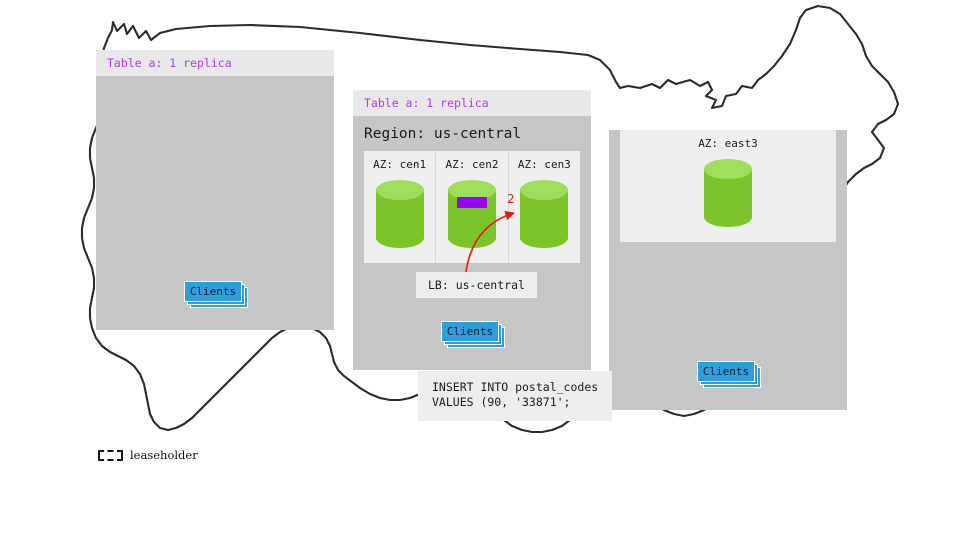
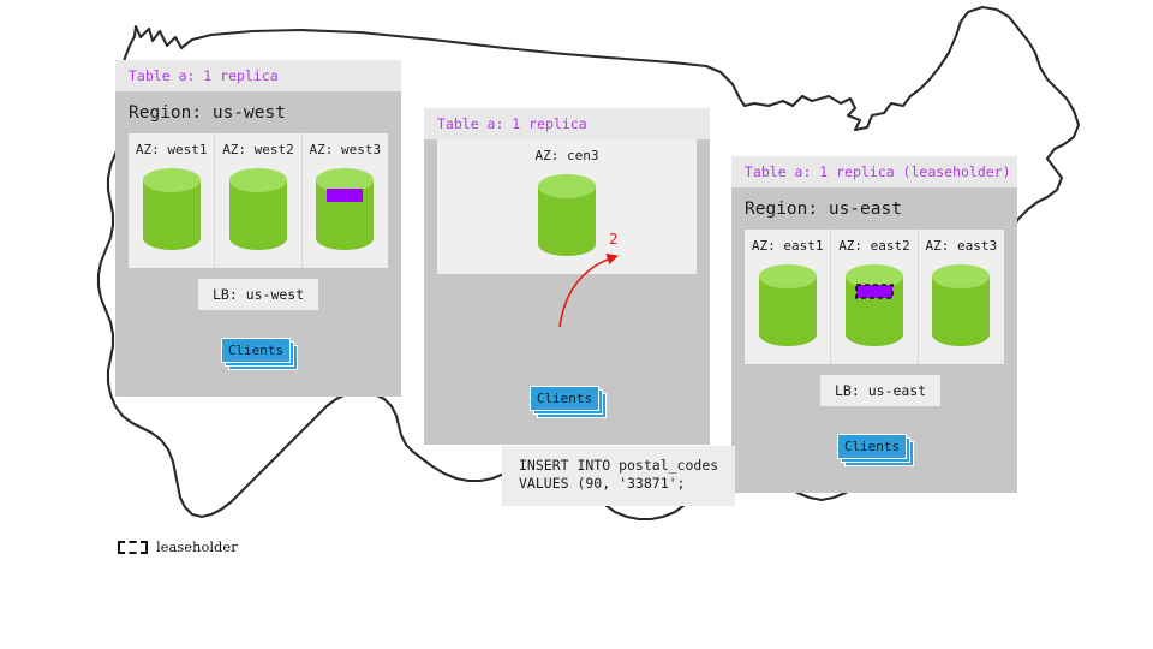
  Table a: 1 replica
+ Region: us-west
+ AZ: west1
+ AZ: west2
+ AZ: west3
+ LB: us-west
  Clients
  Table a: 1 replica
- Region: us-central
- AZ: cen1
- AZ: cen2
  AZ: cen3
- LB: us-central
  Clients
  INSERT INTO postal_codes
  VALUES (90, '33871';
+ Table a: 1 replica (leaseholder)
+ Region: us-east
+ AZ: east1
+ AZ: east2
  AZ: east3
+ LB: us-east
  Clients
  2
  leaseholder
